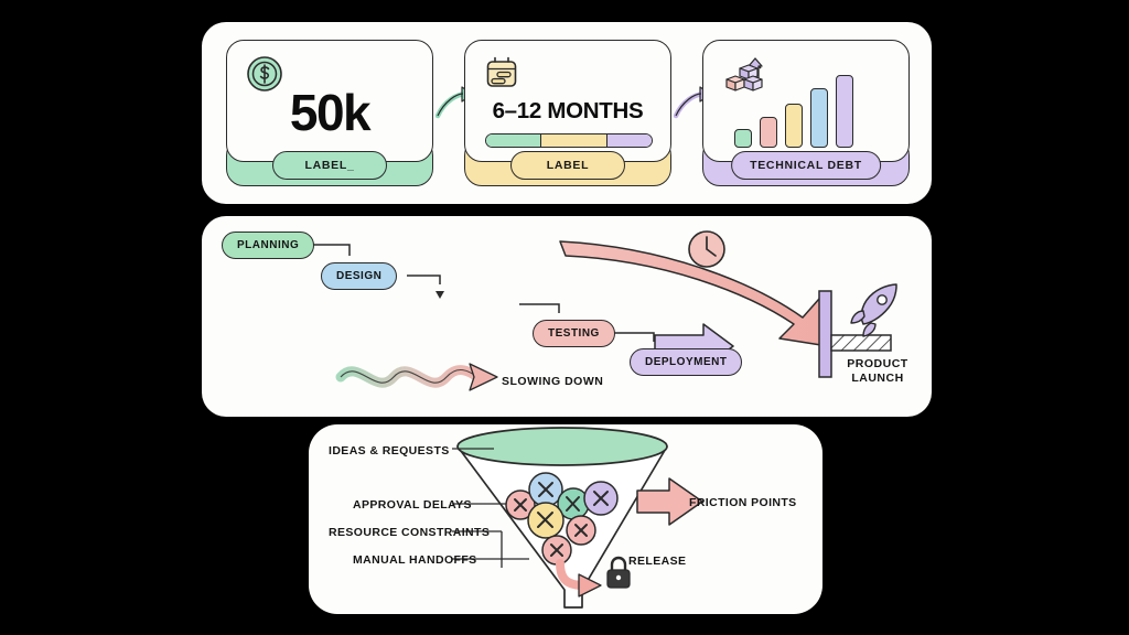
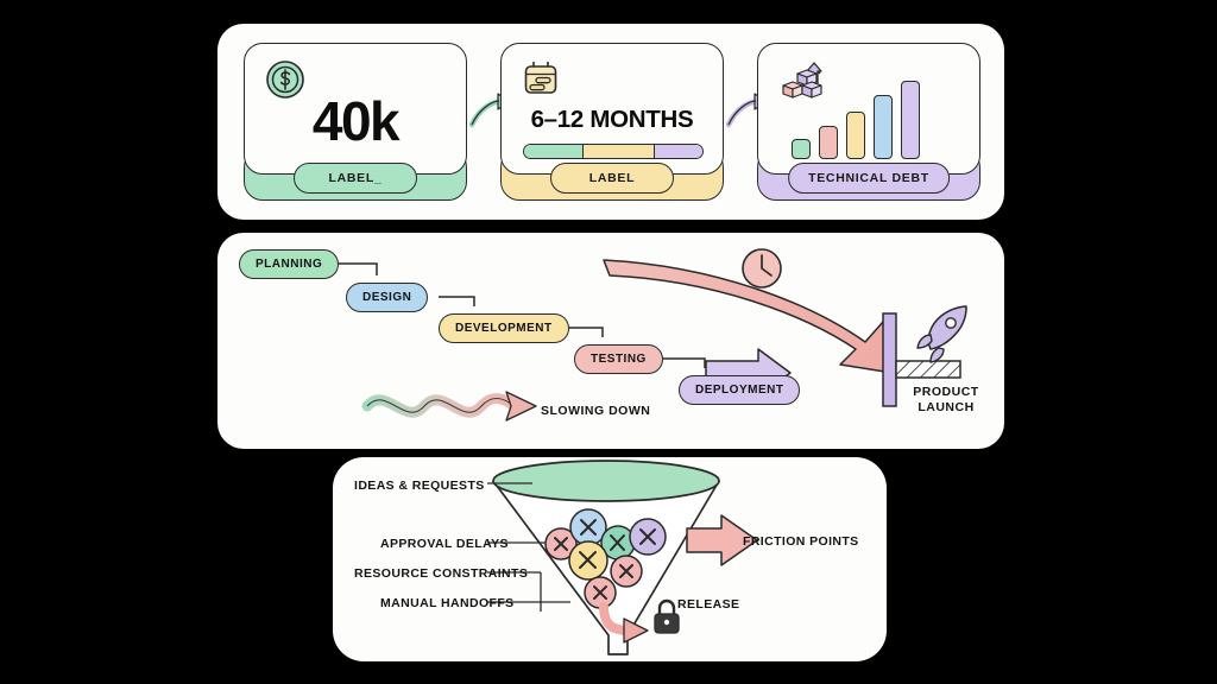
- 50k
+ 40k
  LABEL_
  6–12 MONTHS
  LABEL
  TECHNICAL DEBT
  PLANNING
  DESIGN
+ DEVELOPMENT
  TESTING
  DEPLOYMENT
  SLOWING DOWN
  PRODUCT
  LAUNCH
  IDEAS & REQUESTS
  APPROVAL DELAYS
  RESOURCE CONSTRAINTS
  MANUAL HANDOFFS
  FRICTION POINTS
  RELEASE
